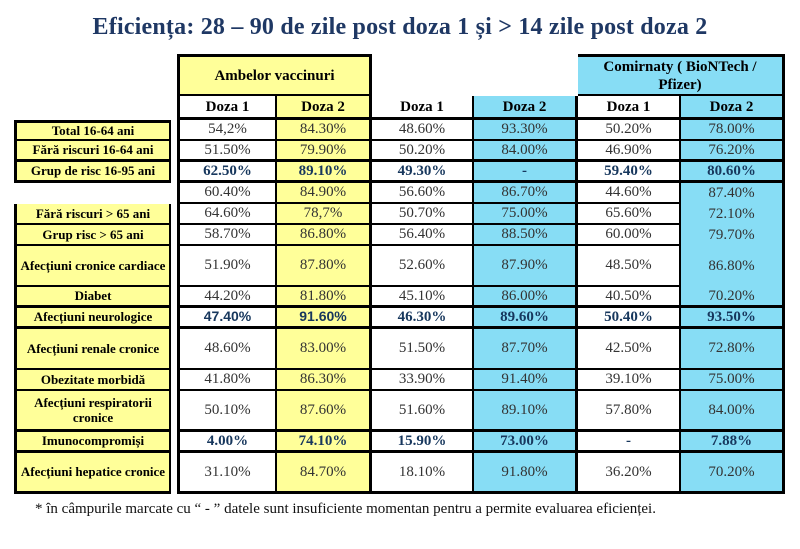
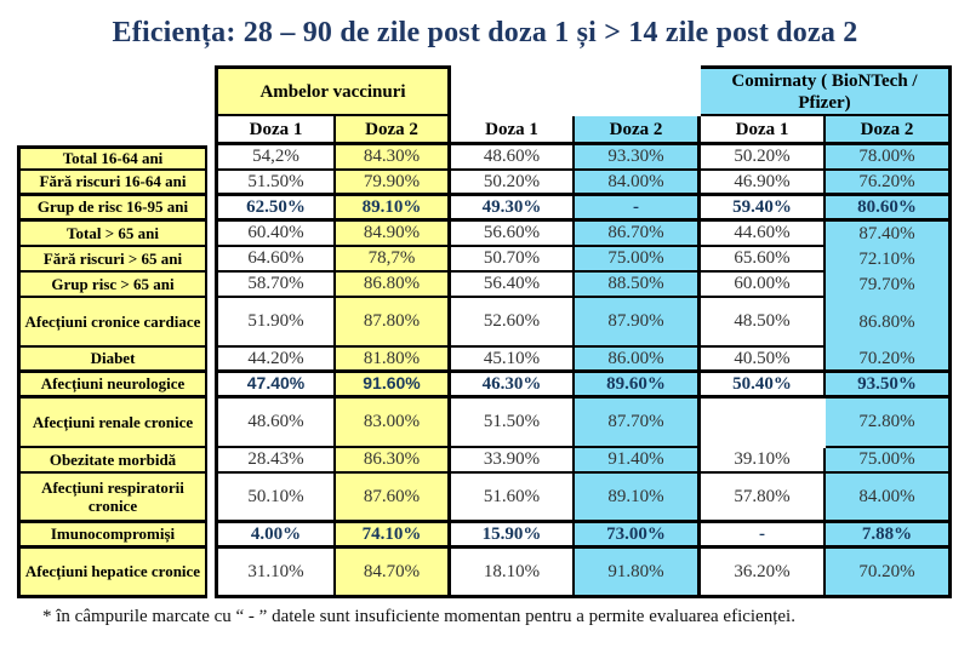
  Eficiența: 28 – 90 de zile post doza 1 și > 14 zile post doza 2
  Ambelor vaccinuri
  Comirnaty ( BioNTech / Pfizer)
  Doza 1
  Doza 2
  Doza 1
  Doza 2
  Doza 1
  Doza 2
  Total 16-64 ani
  54,2%
  84.30%
  48.60%
  93.30%
  50.20%
  78.00%
  Fără riscuri 16-64 ani
  51.50%
  79.90%
  50.20%
  84.00%
  46.90%
  76.20%
  Grup de risc 16-95 ani
  62.50%
  89.10%
  49.30%
  -
  59.40%
  80.60%
+ Total > 65 ani
  60.40%
  84.90%
  56.60%
  86.70%
  44.60%
  87.40%
  Fără riscuri > 65 ani
  64.60%
  78,7%
  50.70%
  75.00%
  65.60%
  72.10%
  Grup risc > 65 ani
  58.70%
  86.80%
  56.40%
  88.50%
  60.00%
  79.70%
  Afecțiuni cronice cardiace
  51.90%
  87.80%
  52.60%
  87.90%
  48.50%
  86.80%
  Diabet
  44.20%
  81.80%
  45.10%
  86.00%
  40.50%
  70.20%
  Afecțiuni neurologice
  47.40%
  91.60%
  46.30%
  89.60%
  50.40%
  93.50%
  Afecțiuni renale cronice
  48.60%
  83.00%
  51.50%
  87.70%
- 42.50%
  72.80%
  Obezitate morbidă
- 41.80%
+ 28.43%
  86.30%
  33.90%
  91.40%
  39.10%
  75.00%
  Afecțiuni respiratorii cronice
  50.10%
  87.60%
  51.60%
  89.10%
  57.80%
  84.00%
  Imunocompromiși
  4.00%
  74.10%
  15.90%
  73.00%
  -
  7.88%
  Afecțiuni hepatice cronice
  31.10%
  84.70%
  18.10%
  91.80%
  36.20%
  70.20%
  * în câmpurile marcate cu “ - ” datele sunt insuficiente momentan pentru a permite evaluarea eficienței.
